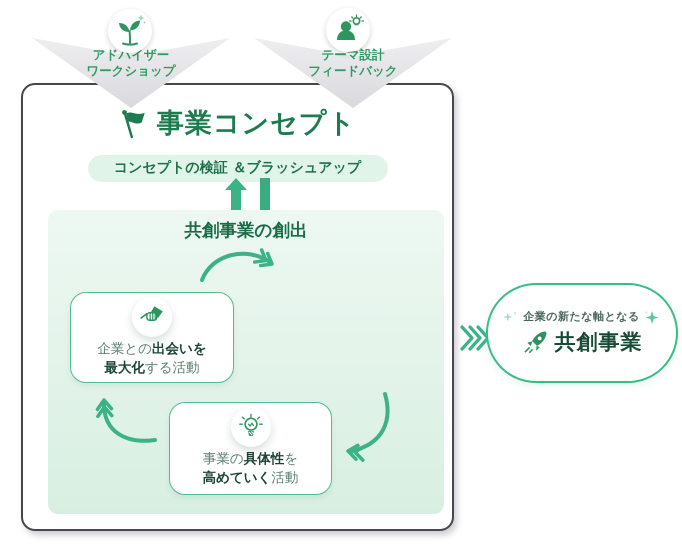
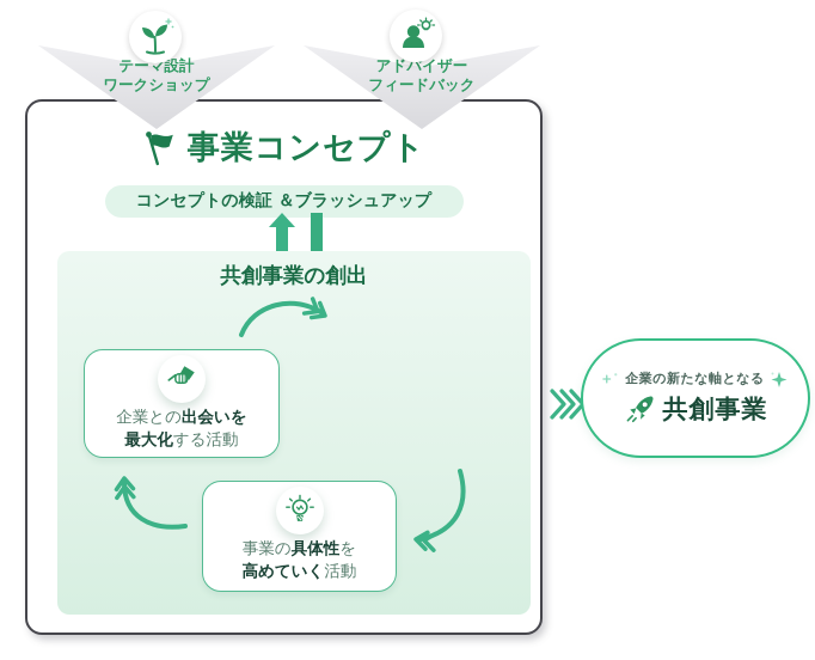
  事業コンセプト
  コンセプトの検証 ＆ブラッシュアップ
  共創事業の創出
  企業との出会いを
  最大化する活動
  事業の具体性を
  高めていく活動
- アドバイザー
+ テーマ設計
  ワークショップ
- テーマ設計
+ アドバイザー
  フィードバック
  企業の新たな軸となる
  共創事業
